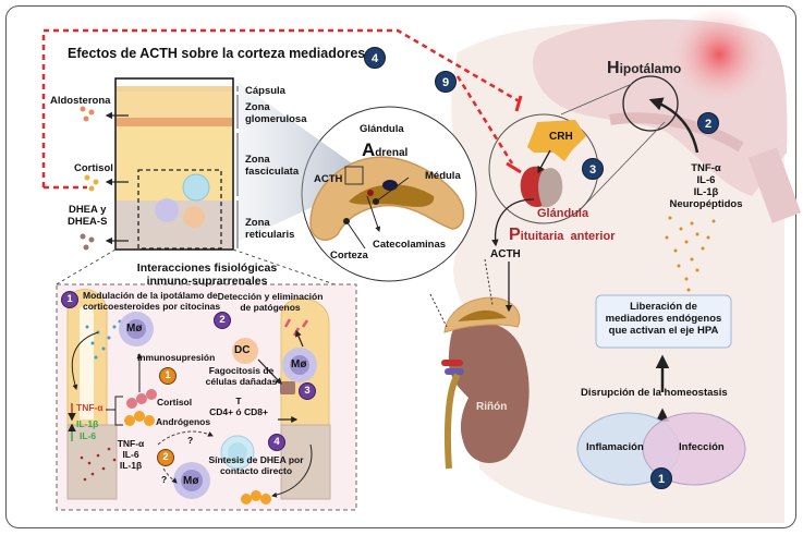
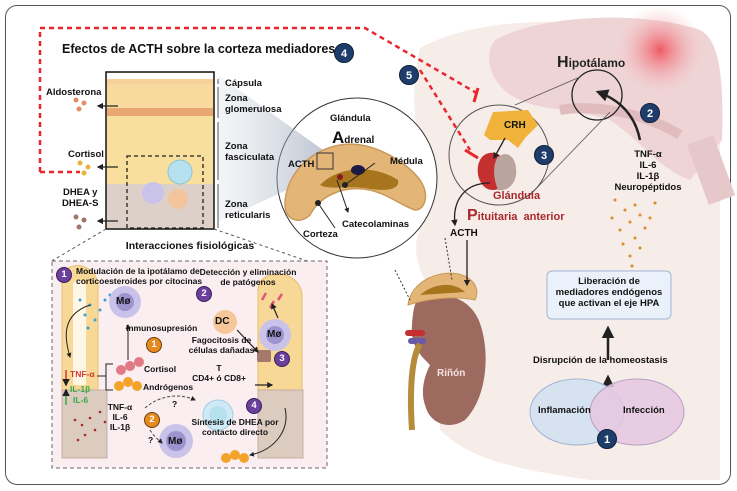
  Efectos de ACTH sobre la corteza mediadores
  4
- 9
+ 5
  2
  3
  1
  Cápsula
  Zona
  glomerulosa
  Zona
  fasciculata
  Zona
  reticularis
  Aldosterona
  Cortisol
  DHEA y
  DHEA-S
  Glándula
  Adrenal
  ACTH
  Médula
  Catecolaminas
  Corteza
  Hipotálamo
  CRH
  Glándula
  Pituitaria anterior
  ACTH
  TNF-α
  IL-6
  IL-1β
  Neuropéptidos
  Riñón
  Liberación de
  mediadores endógenos
  que activan el eje HPA
  Disrupción de la homeostasis
  Inflamación
  Infección
  Interacciones fisiológicas
- inmuno-suprarrenales
  1
  Modulación de la ipotálamo de
  corticoesteroides por citocinas
  Detección y eliminación
  de patógenos
  2
  Mø
  Mø
  Mø
  DC
  Inmunosupresión
  1
  Fagocitosis de
  células dañadas
  3
  TNF-α
  IL-1β
  IL-6
  Cortisol
  Andrógenos
  T
  CD4+ ó CD8+
  4
  TNF-α
  IL-6
  IL-1β
  2
  ?
  ?
  Síntesis de DHEA por
  contacto directo
